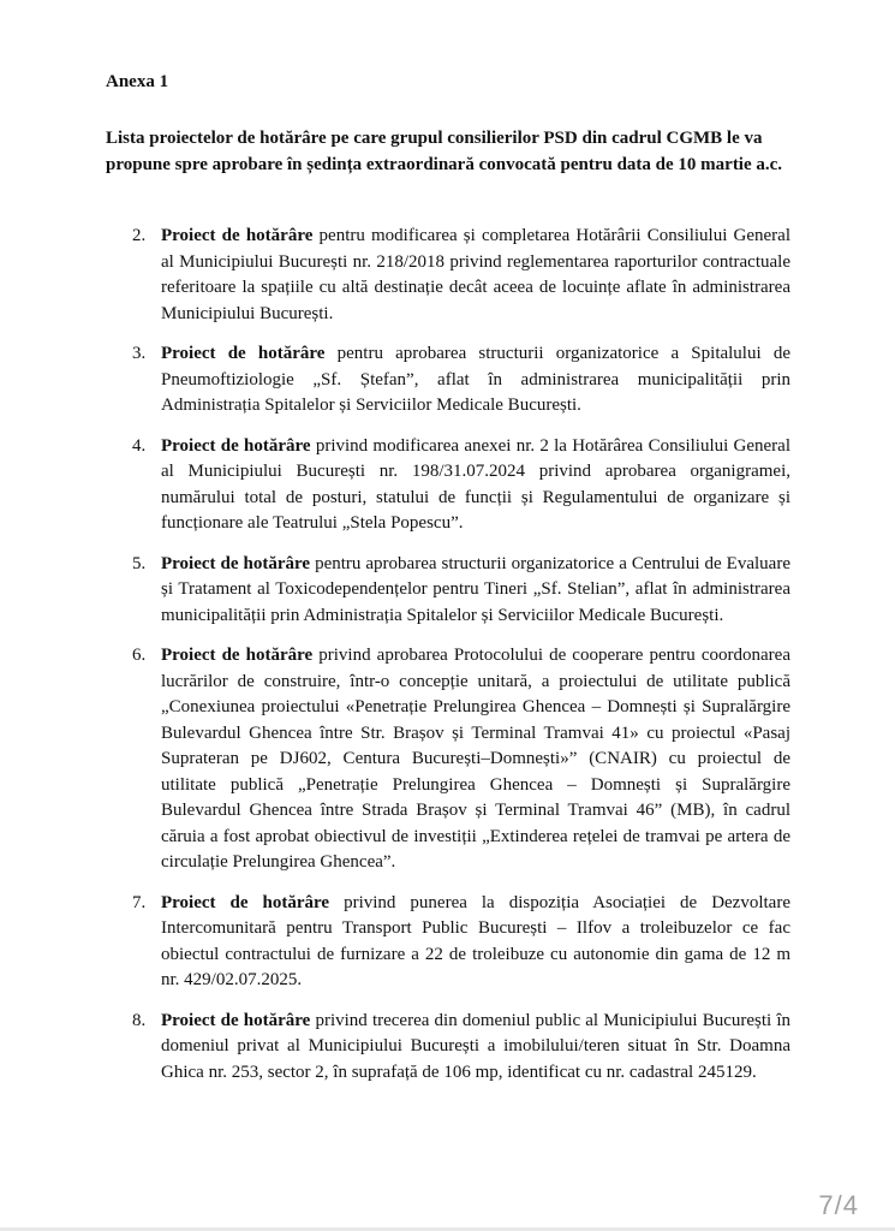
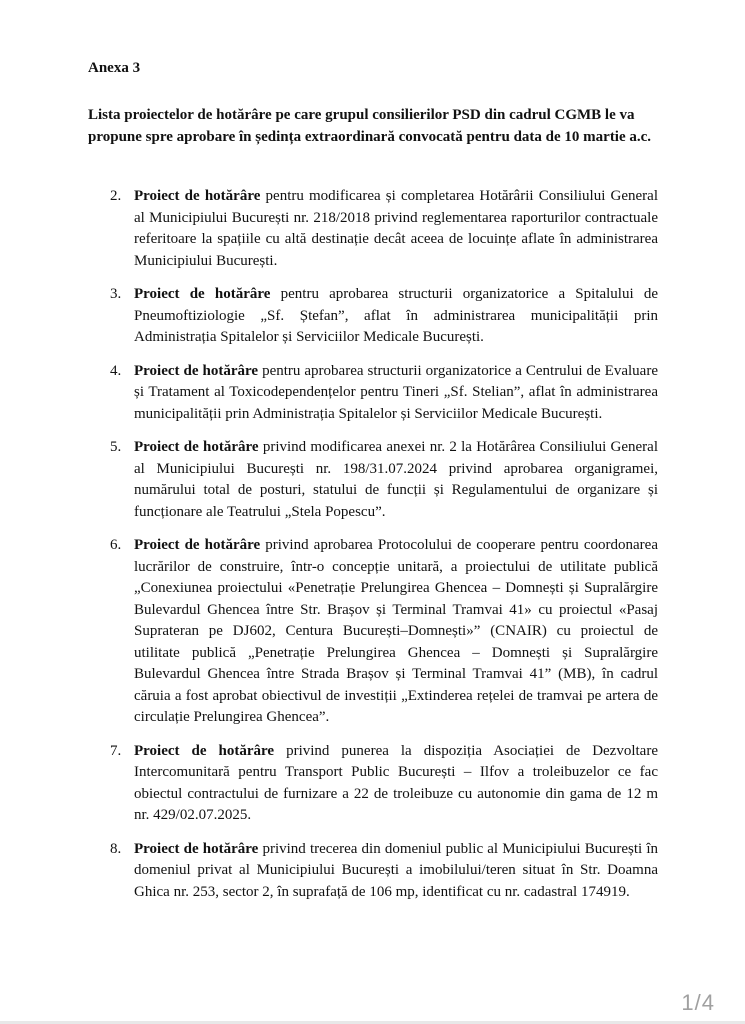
- Anexa 1
+ Anexa 3
  Lista proiectelor de hotărâre pe care grupul consilierilor PSD din cadrul CGMB le va propune spre aprobare în ședința extraordinară convocată pentru data de 10 martie a.c.
  2.
  Proiect de hotărâre pentru modificarea și completarea Hotărârii Consiliului General al Municipiului București nr. 218/2018 privind reglementarea raporturilor contractuale referitoare la spațiile cu altă destinație decât aceea de locuințe aflate în administrarea Municipiului București.
  3.
  Proiect de hotărâre pentru aprobarea structurii organizatorice a Spitalului de Pneumoftiziologie „Sf. Ștefan”, aflat în administrarea municipalității prin Administrația Spitalelor și Serviciilor Medicale București.
  4.
- Proiect de hotărâre privind modificarea anexei nr. 2 la Hotărârea Consiliului General al Municipiului București nr. 198/31.07.2024 privind aprobarea organigramei, numărului total de posturi, statului de funcții și Regulamentului de organizare și funcționare ale Teatrului „Stela Popescu”.
+ Proiect de hotărâre pentru aprobarea structurii organizatorice a Centrului de Evaluare și Tratament al Toxicodependențelor pentru Tineri „Sf. Stelian”, aflat în administrarea municipalității prin Administrația Spitalelor și Serviciilor Medicale București.
  5.
- Proiect de hotărâre pentru aprobarea structurii organizatorice a Centrului de Evaluare și Tratament al Toxicodependențelor pentru Tineri „Sf. Stelian”, aflat în administrarea municipalității prin Administrația Spitalelor și Serviciilor Medicale București.
+ Proiect de hotărâre privind modificarea anexei nr. 2 la Hotărârea Consiliului General al Municipiului București nr. 198/31.07.2024 privind aprobarea organigramei, numărului total de posturi, statului de funcții și Regulamentului de organizare și funcționare ale Teatrului „Stela Popescu”.
  6.
- Proiect de hotărâre privind aprobarea Protocolului de cooperare pentru coordonarea lucrărilor de construire, într-o concepție unitară, a proiectului de utilitate publică „Conexiunea proiectului «Penetrație Prelungirea Ghencea – Domnești și Supralărgire Bulevardul Ghencea între Str. Brașov și Terminal Tramvai 41» cu proiectul «Pasaj Suprateran pe DJ602, Centura București–Domnești»” (CNAIR) cu proiectul de utilitate publică „Penetrație Prelungirea Ghencea – Domnești și Supralărgire Bulevardul Ghencea între Strada Brașov și Terminal Tramvai 46” (MB), în cadrul căruia a fost aprobat obiectivul de investiții „Extinderea rețelei de tramvai pe artera de circulație Prelungirea Ghencea”.
+ Proiect de hotărâre privind aprobarea Protocolului de cooperare pentru coordonarea lucrărilor de construire, într-o concepție unitară, a proiectului de utilitate publică „Conexiunea proiectului «Penetrație Prelungirea Ghencea – Domnești și Supralărgire Bulevardul Ghencea între Str. Brașov și Terminal Tramvai 41» cu proiectul «Pasaj Suprateran pe DJ602, Centura București–Domnești»” (CNAIR) cu proiectul de utilitate publică „Penetrație Prelungirea Ghencea – Domnești și Supralărgire Bulevardul Ghencea între Strada Brașov și Terminal Tramvai 41” (MB), în cadrul căruia a fost aprobat obiectivul de investiții „Extinderea rețelei de tramvai pe artera de circulație Prelungirea Ghencea”.
  7.
  Proiect de hotărâre privind punerea la dispoziția Asociației de Dezvoltare Intercomunitară pentru Transport Public București – Ilfov a troleibuzelor ce fac obiectul contractului de furnizare a 22 de troleibuze cu autonomie din gama de 12 m nr. 429/02.07.2025.
  8.
- Proiect de hotărâre privind trecerea din domeniul public al Municipiului București în domeniul privat al Municipiului București a imobilului/teren situat în Str. Doamna Ghica nr. 253, sector 2, în suprafață de 106 mp, identificat cu nr. cadastral 245129.
+ Proiect de hotărâre privind trecerea din domeniul public al Municipiului București în domeniul privat al Municipiului București a imobilului/teren situat în Str. Doamna Ghica nr. 253, sector 2, în suprafață de 106 mp, identificat cu nr. cadastral 174919.
- 7/4
+ 1/4
